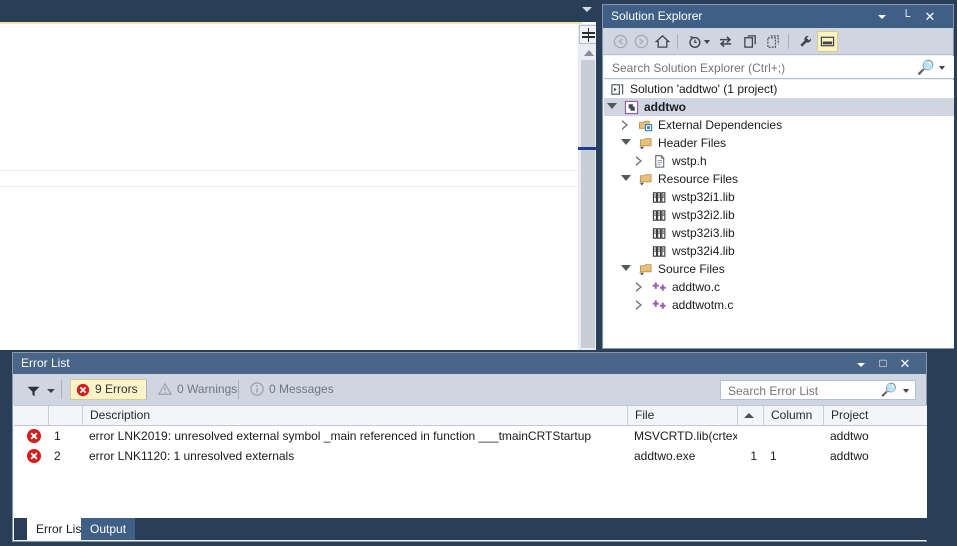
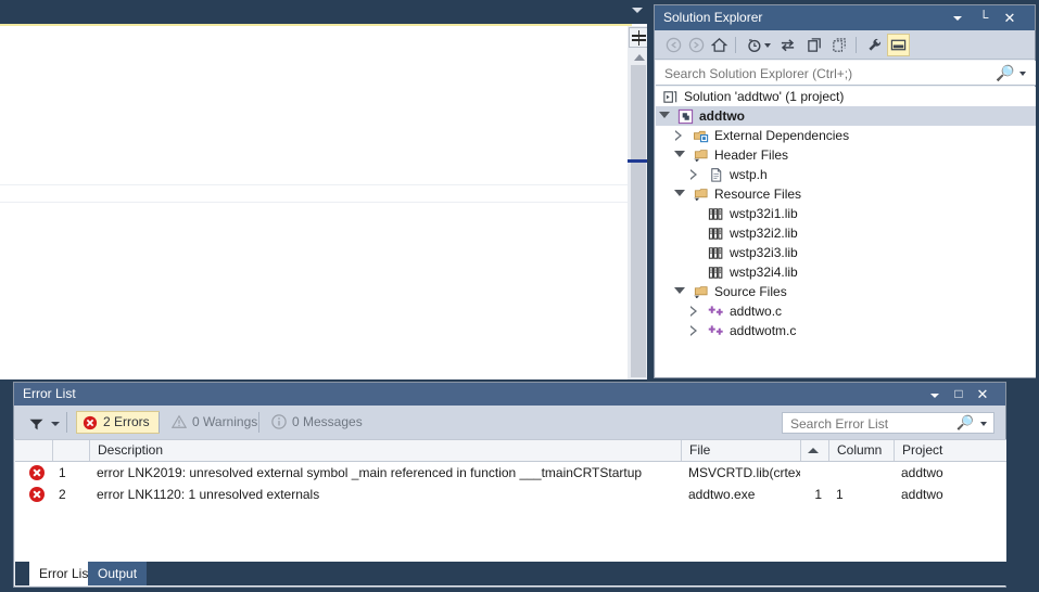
  Solution Explorer
  └
  ✕
  Search Solution Explorer (Ctrl+;)
  Solution 'addtwo' (1 project)
  addtwo
  External Dependencies
  Header Files
  wstp.h
  Resource Files
  wstp32i1.lib
  wstp32i2.lib
  wstp32i3.lib
  wstp32i4.lib
  Source Files
  addtwo.c
  addtwotm.c
  Error List
  □
  ✕
- 9 Errors
+ 2 Errors
  0 Warnings
  0 Messages
  Search Error List
  Description
  File
  Column
  Project
  1
  error LNK2019: unresolved external symbol _main referenced in function ___tmainCRTStartup
  MSVCRTD.lib(crtex
  addtwo
  2
  error LNK1120: 1 unresolved externals
  addtwo.exe
  1
  1
  addtwo
  Error Lis
  Output
